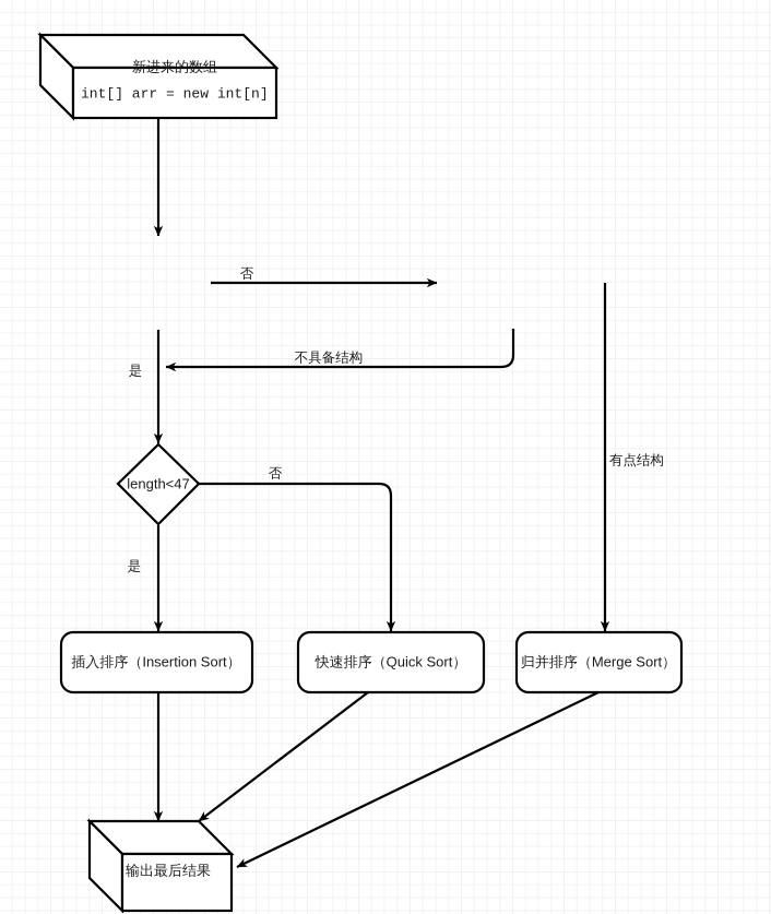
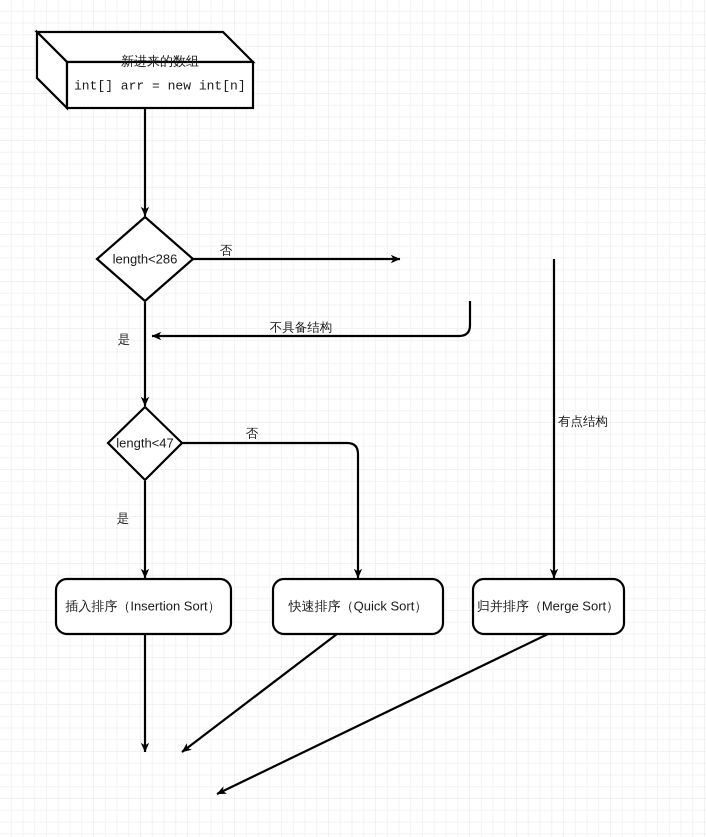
  新进来的数组
  int[] arr = new int[n]
+ length<286
  length<47
  插入排序（Insertion Sort）
  快速排序（Quick Sort）
  归并排序（Merge Sort）
- 输出最后结果
  否
  是
  不具备结构
  有点结构
  否
  是
